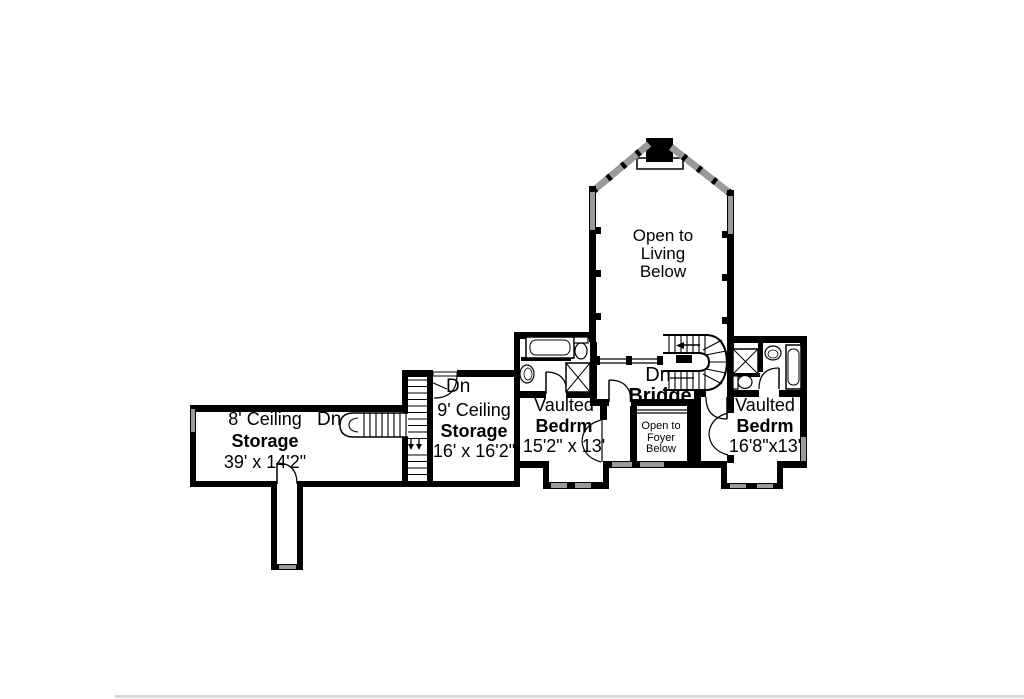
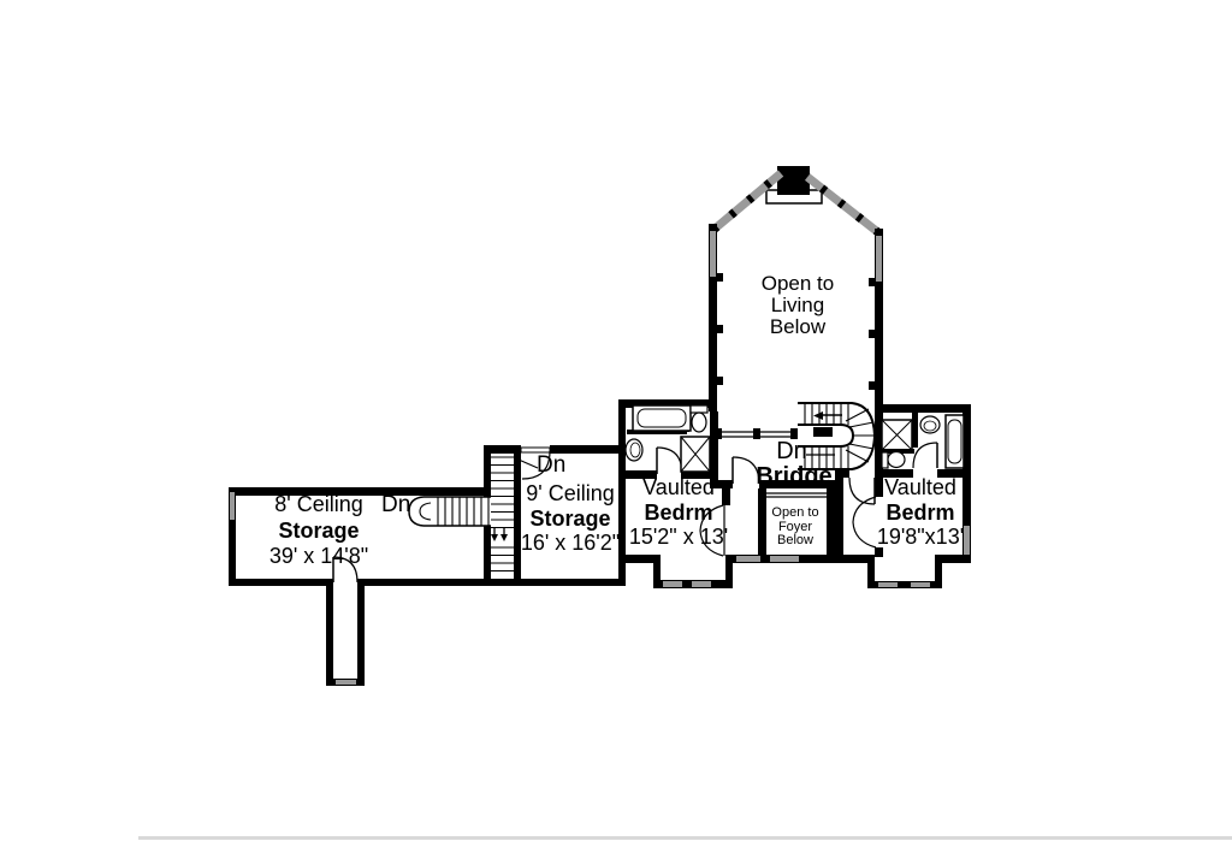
  Open to
  Living
  Below
  Dn
  Bridge
  Open to
  Foyer
  Below
  Vaulted
  Bedrm
  15'2" x 13'
  Vaulted
  Bedrm
- 16'8"x13'
+ 19'8"x13'
  Dn
  9' Ceiling
  Storage
  16' x 16'2"
  8' Ceiling
  Storage
- 39' x 14'2"
+ 39' x 14'8"
  Dn
